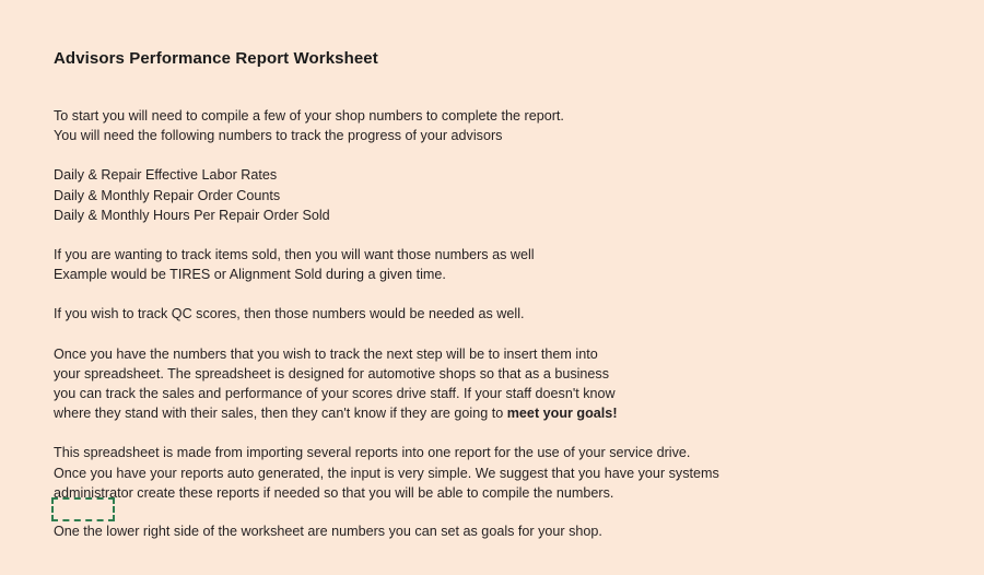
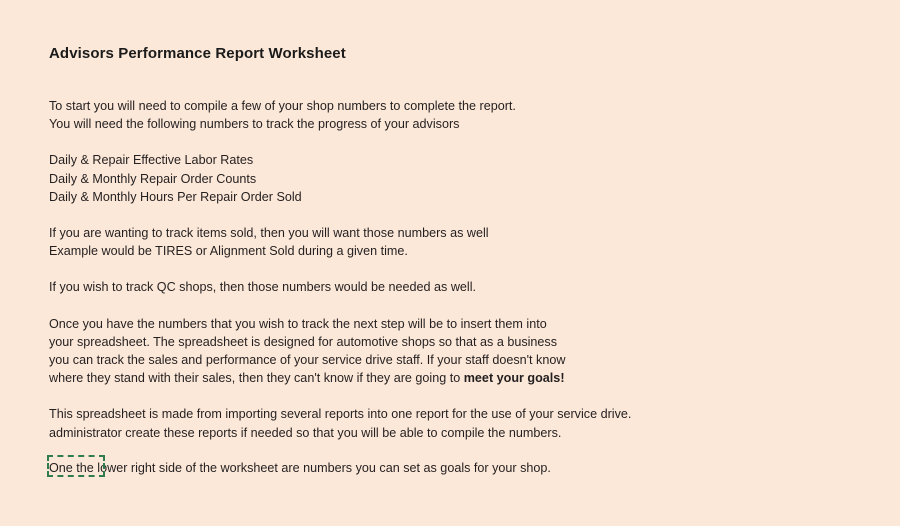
  Advisors Performance Report Worksheet
  To start you will need to compile a few of your shop numbers to complete the report.
  You will need the following numbers to track the progress of your advisors
  Daily & Repair Effective Labor Rates
  Daily & Monthly Repair Order Counts
  Daily & Monthly Hours Per Repair Order Sold
  If you are wanting to track items sold, then you will want those numbers as well
  Example would be TIRES or Alignment Sold during a given time.
- If you wish to track QC scores, then those numbers would be needed as well.
+ If you wish to track QC shops, then those numbers would be needed as well.
  Once you have the numbers that you wish to track the next step will be to insert them into
  your spreadsheet. The spreadsheet is designed for automotive shops so that as a business
- you can track the sales and performance of your scores drive staff. If your staff doesn't know
+ you can track the sales and performance of your service drive staff. If your staff doesn't know
  where they stand with their sales, then they can't know if they are going to meet your goals!
  This spreadsheet is made from importing several reports into one report for the use of your service drive.
- Once you have your reports auto generated, the input is very simple. We suggest that you have your systems
  administrator create these reports if needed so that you will be able to compile the numbers.
  One the lower right side of the worksheet are numbers you can set as goals for your shop.
